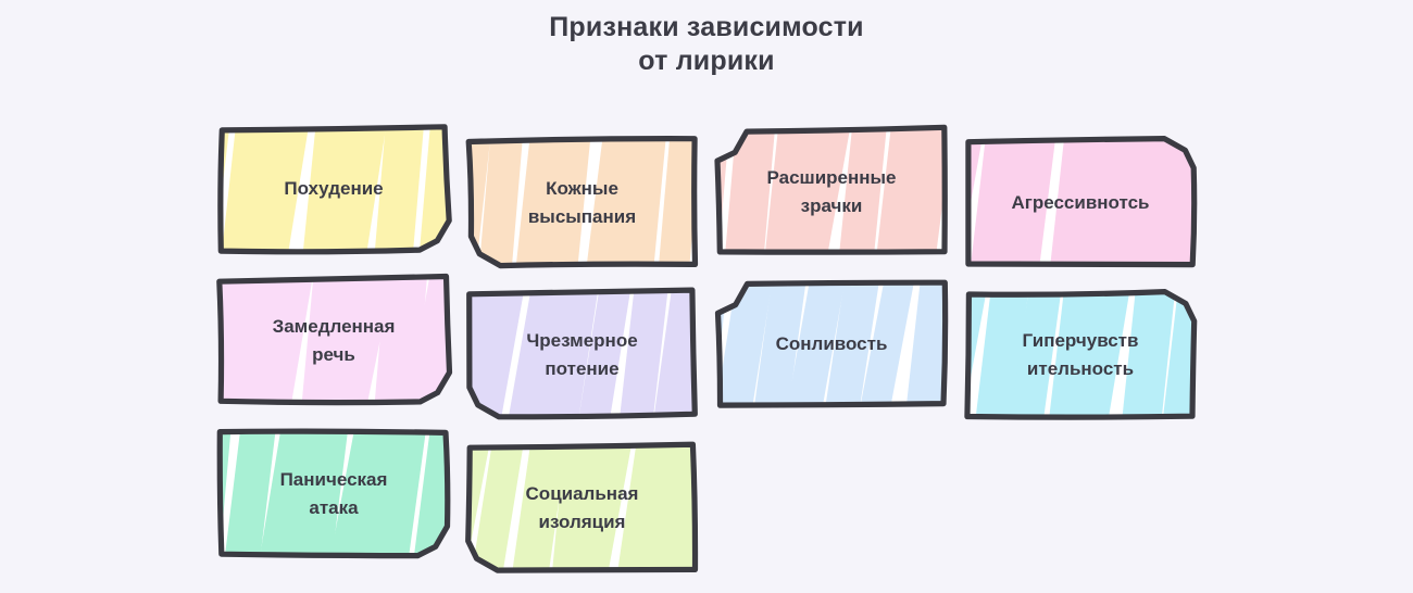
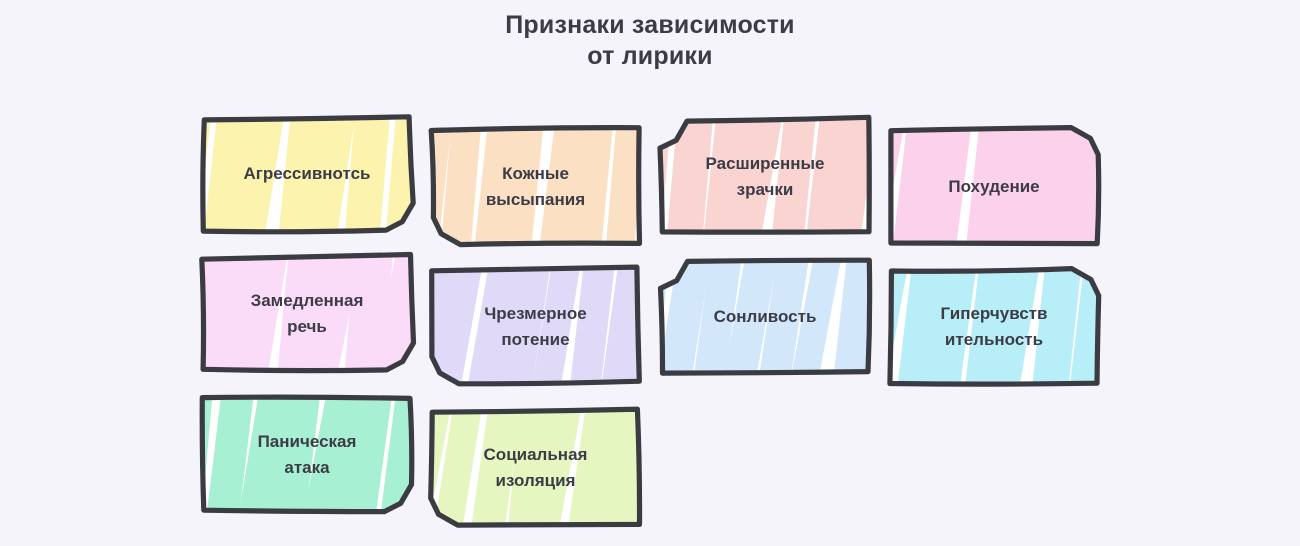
  Признаки зависимости
  от лирики
- Похудение
+ Агрессивнотсь
  Кожные
  высыпания
  Расширенные
  зрачки
- Агрессивнотсь
+ Похудение
  Замедленная
  речь
  Чрезмерное
  потение
  Сонливость
  Гиперчувств
  ительность
  Паническая
  атака
  Социальная
  изоляция
